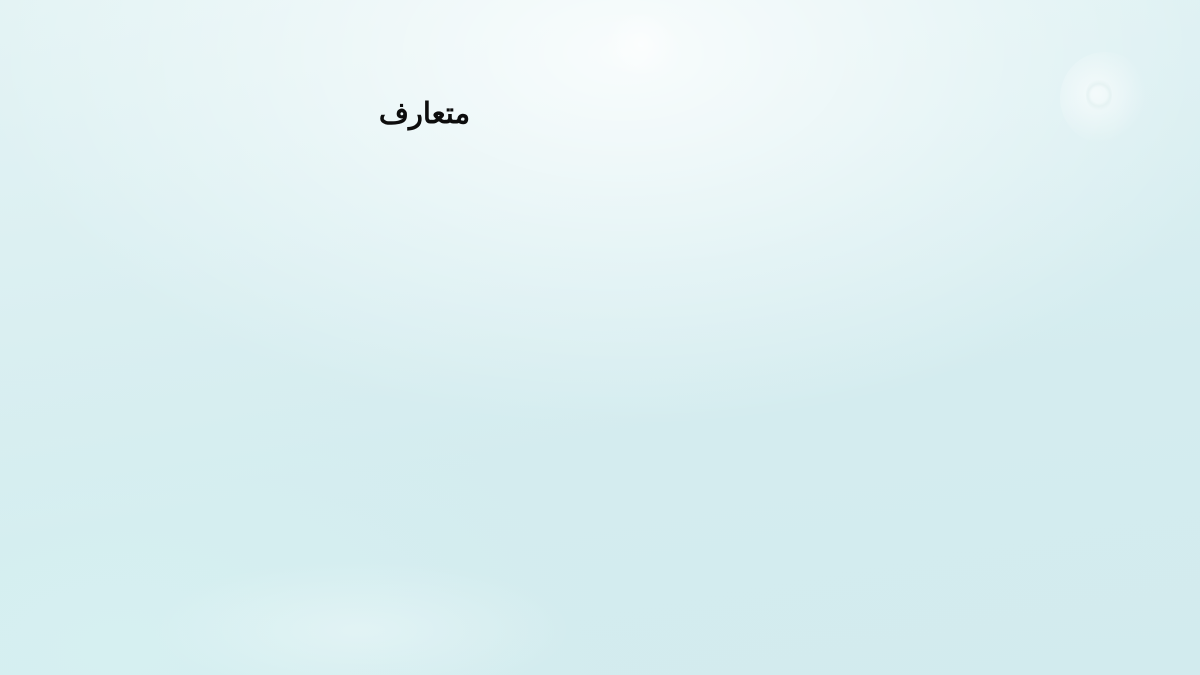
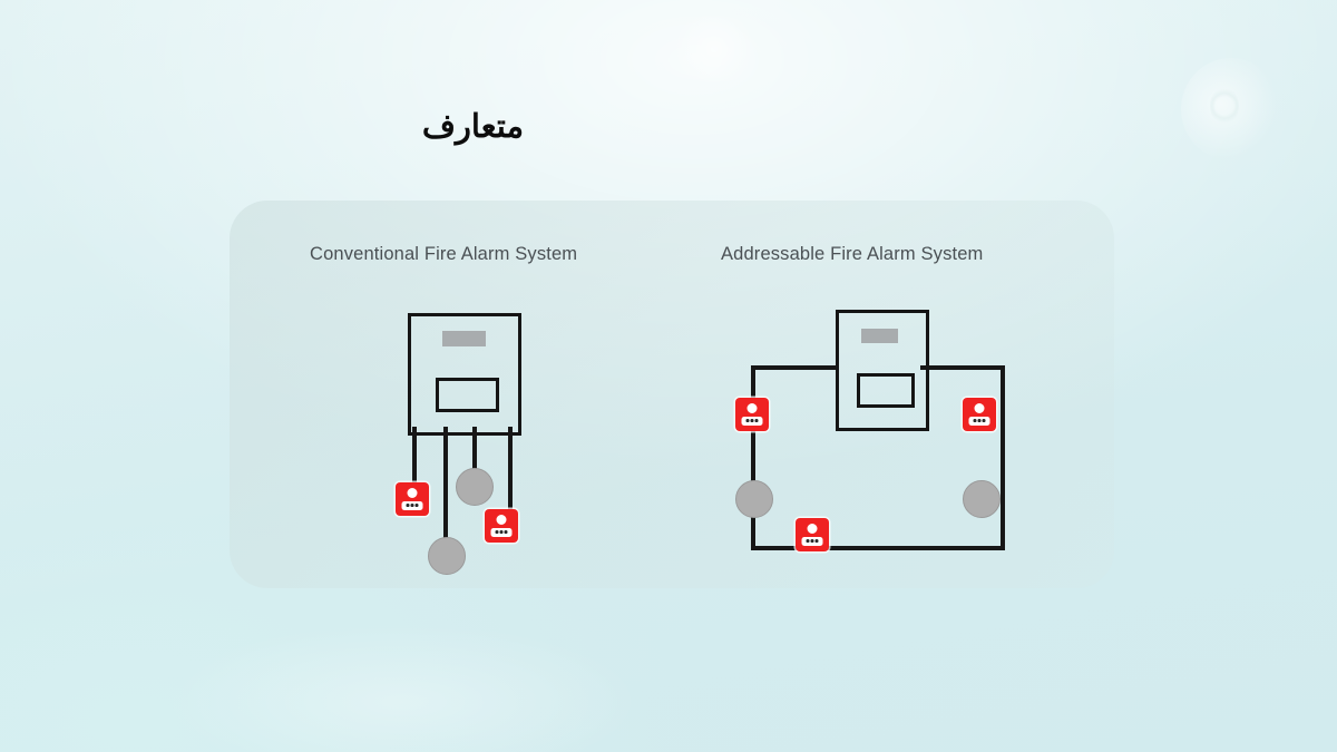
  متعارف
+ Conventional Fire Alarm System
+ Addressable Fire Alarm System
